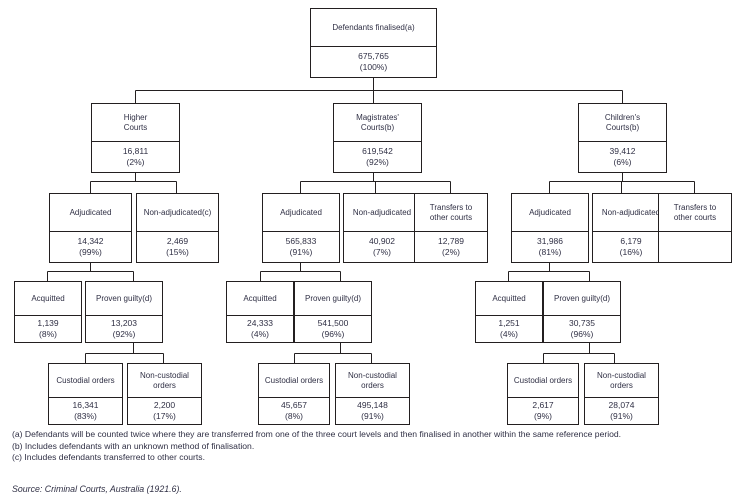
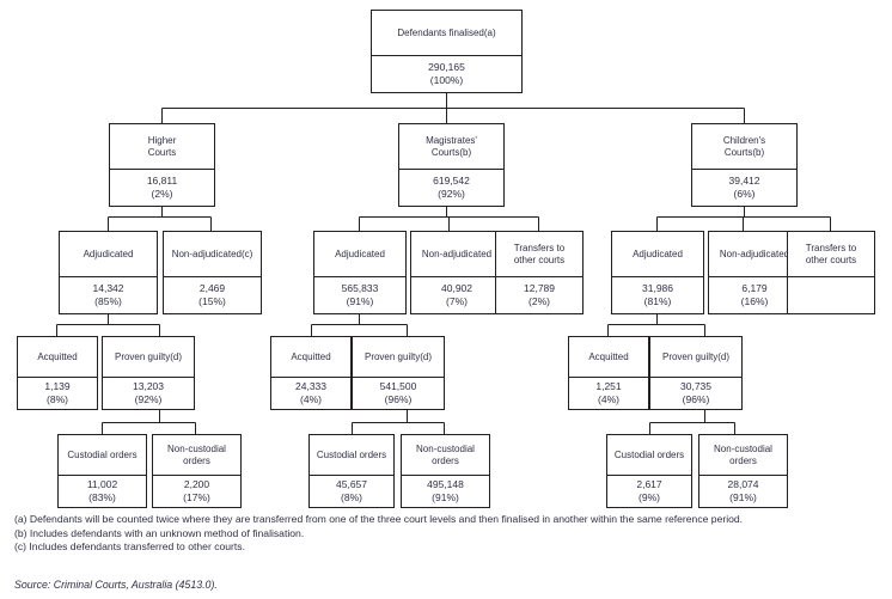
  Defendants finalised(a)
- 675,765
+ 290,165
  (100%)
  Higher
  Courts
  16,811
  (2%)
  Magistrates'
  Courts(b)
  619,542
  (92%)
  Children's
  Courts(b)
  39,412
  (6%)
  Adjudicated
  14,342
- (99%)
+ (85%)
  Non-adjudicated(c)
  2,469
  (15%)
  Adjudicated
  565,833
  (91%)
  Non-adjudicated
  40,902
  (7%)
  Transfers to
  other courts
  12,789
  (2%)
  Adjudicated
  31,986
  (81%)
  Non-adjudicate
  6,179
  (16%)
  Transfers to
  other courts
  Acquitted
  1,139
  (8%)
  Proven guilty(d)
  13,203
  (92%)
  Acquitted
  24,333
  (4%)
  Proven guilty(d)
  541,500
  (96%)
  Acquitted
  1,251
  (4%)
  Proven guilty(d)
  30,735
  (96%)
  Custodial orders
- 16,341
+ 11,002
  (83%)
  Non-custodial
  orders
  2,200
  (17%)
  Custodial orders
  45,657
  (8%)
  Non-custodial
  orders
  495,148
  (91%)
  Custodial orders
  2,617
  (9%)
  Non-custodial
  orders
  28,074
  (91%)
  (a) Defendants will be counted twice where they are transferred from one of the three court levels and then finalised in another within the same reference period.
  (b) Includes defendants with an unknown method of finalisation.
  (c) Includes defendants transferred to other courts.
- Source: Criminal Courts, Australia (1921.6).
+ Source: Criminal Courts, Australia (4513.0).
